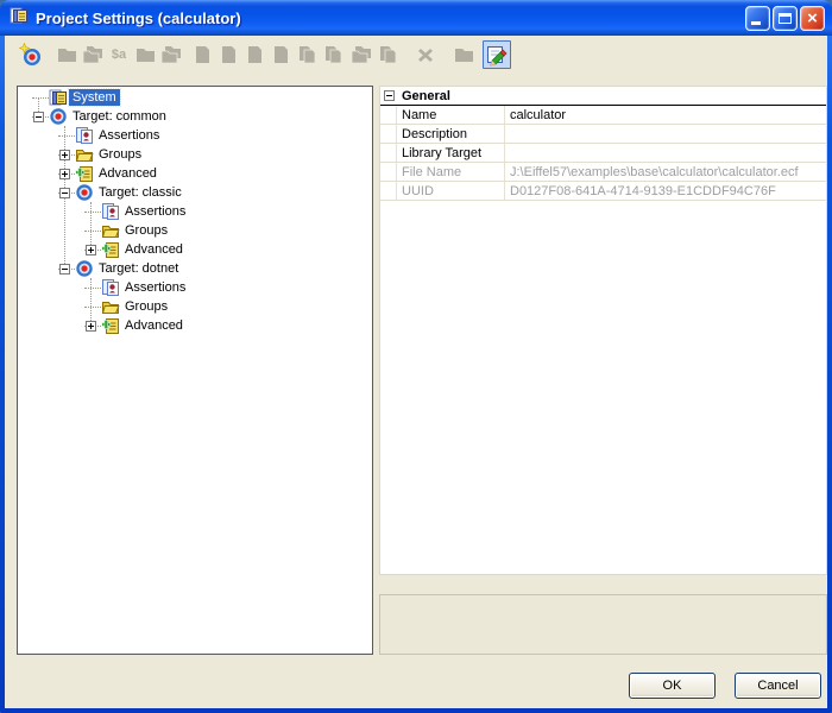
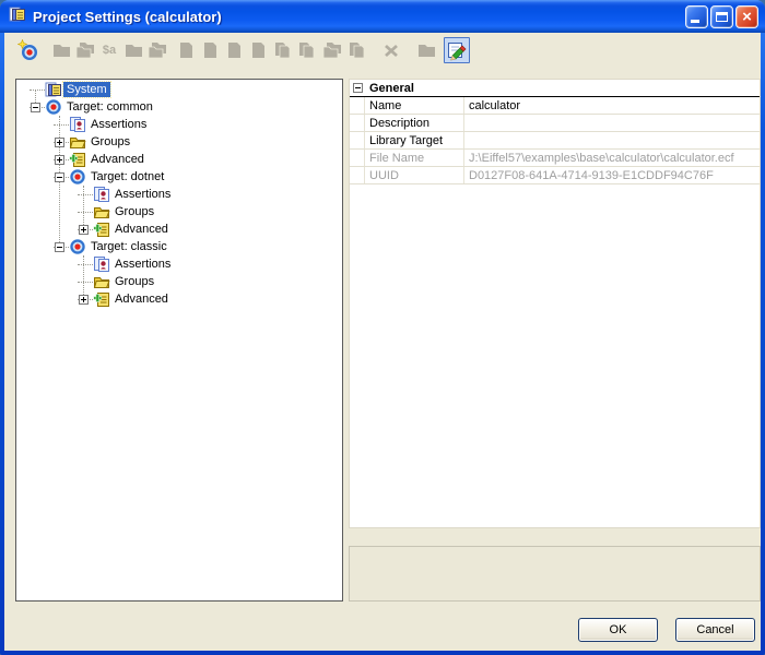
  Project Settings (calculator)
  ×
  $a
  System
  Target: common
  Assertions
  Groups
  Advanced
- Target: classic
+ Target: dotnet
  Assertions
  Groups
  Advanced
- Target: dotnet
+ Target: classic
  Assertions
  Groups
  Advanced
  General
  Name
  calculator
  Description
  Library Target
  File Name
  J:\Eiffel57\examples\base\calculator\calculator.ecf
  UUID
  D0127F08-641A-4714-9139-E1CDDF94C76F
  OK
  Cancel
